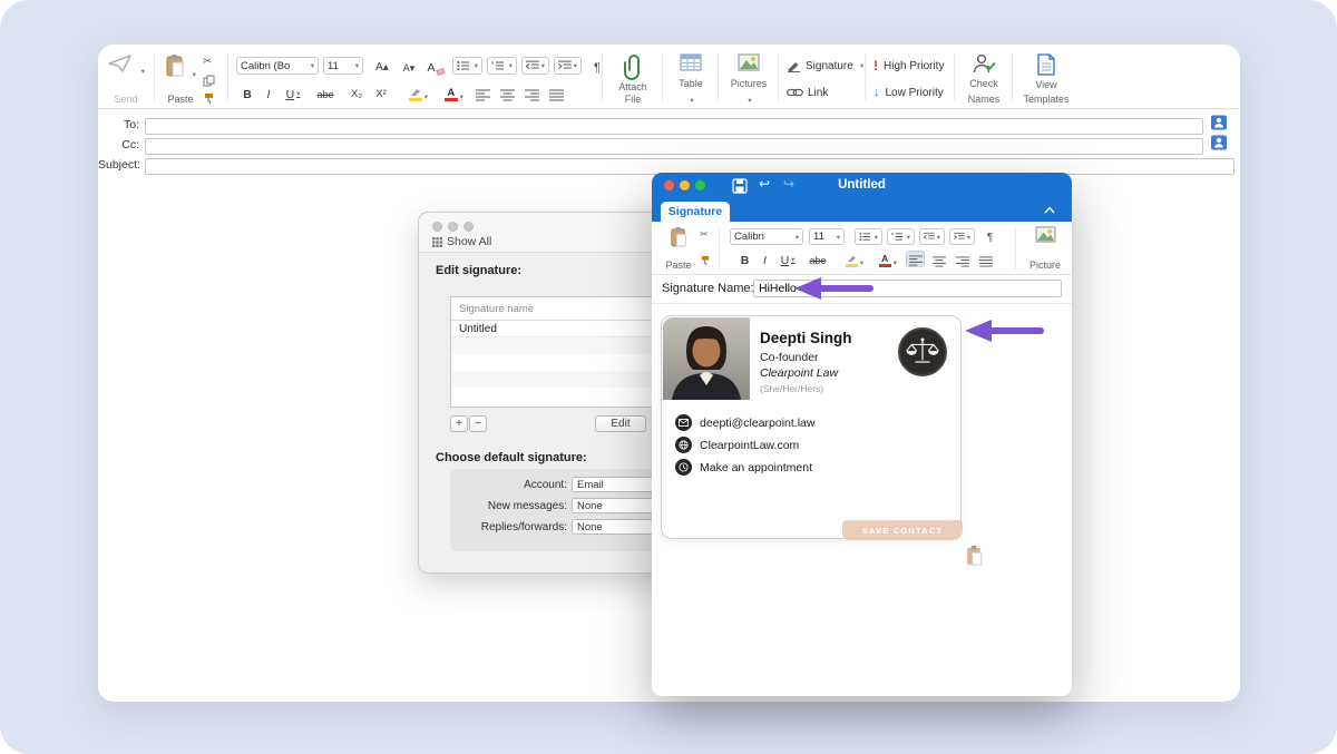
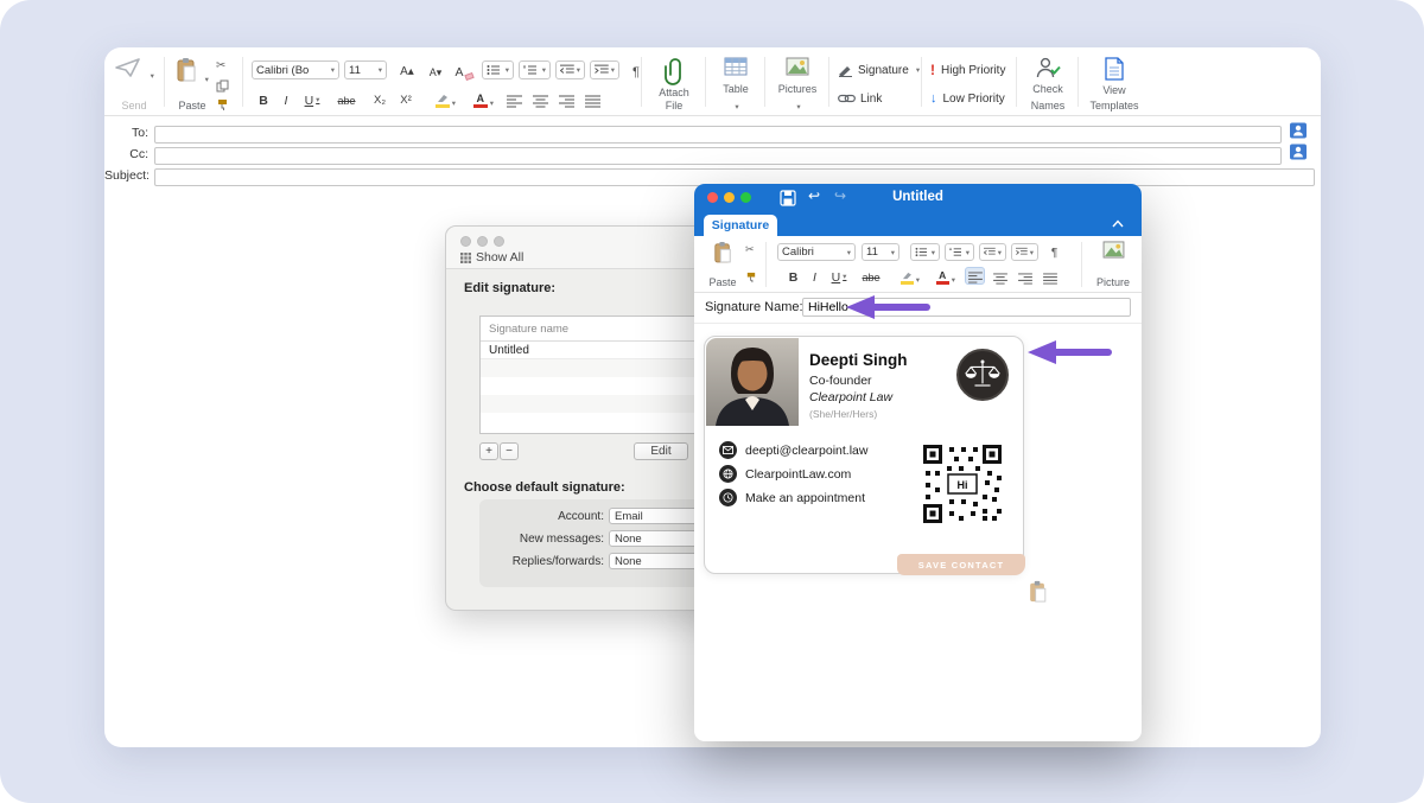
  Send
  Paste
  ✂
  Calibri (Bo
  11
  A▴
  A▾
  A
  ¶
  B
  I
  U
  abe
  X₂
  X²
  A
  Attach
  File
  Table
  Pictures
  Signature
  Link
  !
  High Priority
  ↓
  Low Priority
  Check
  Names
  View
  Templates
  To:
  Cc:
  Subject:
  Show All
  Edit signature:
  Signature name
  Untitled
  +
  −
  Edit
  Choose default signature:
  Account:
  Email
  New messages:
  None
  Replies/forwards:
  None
  ↩
  ↪
  Untitled
  Signature
  Paste
  ✂
  Calibri
  11
  ¶
  B
  I
  U
  abe
  A
  Picture
  Signature Name
  HiHello
  Deepti Singh
  Co-founder
  Clearpoint Law
  (She/Her/Hers)
  deepti@clearpoint.law
  ClearpointLaw.com
  Make an appointment
+ Hi
  SAVE CONTACT
